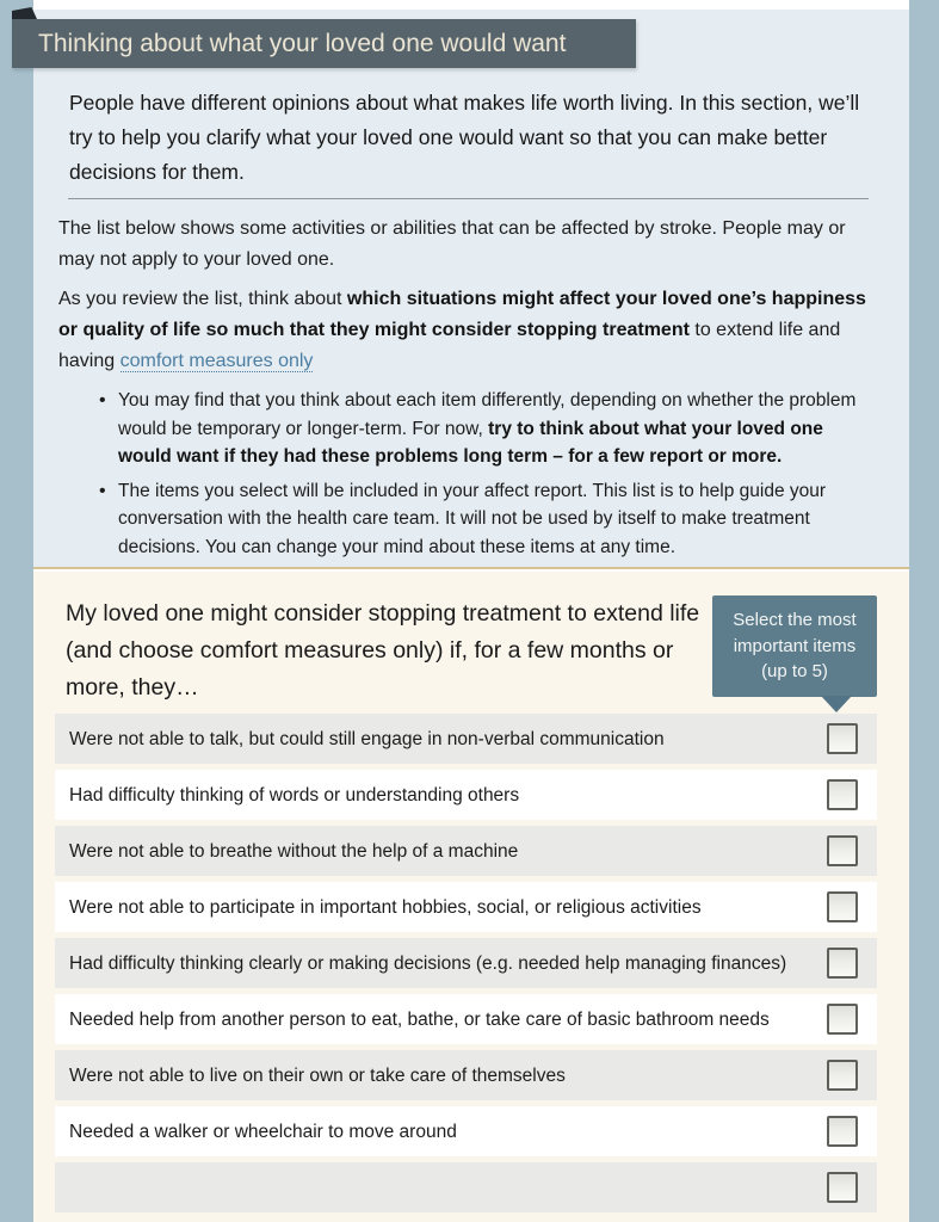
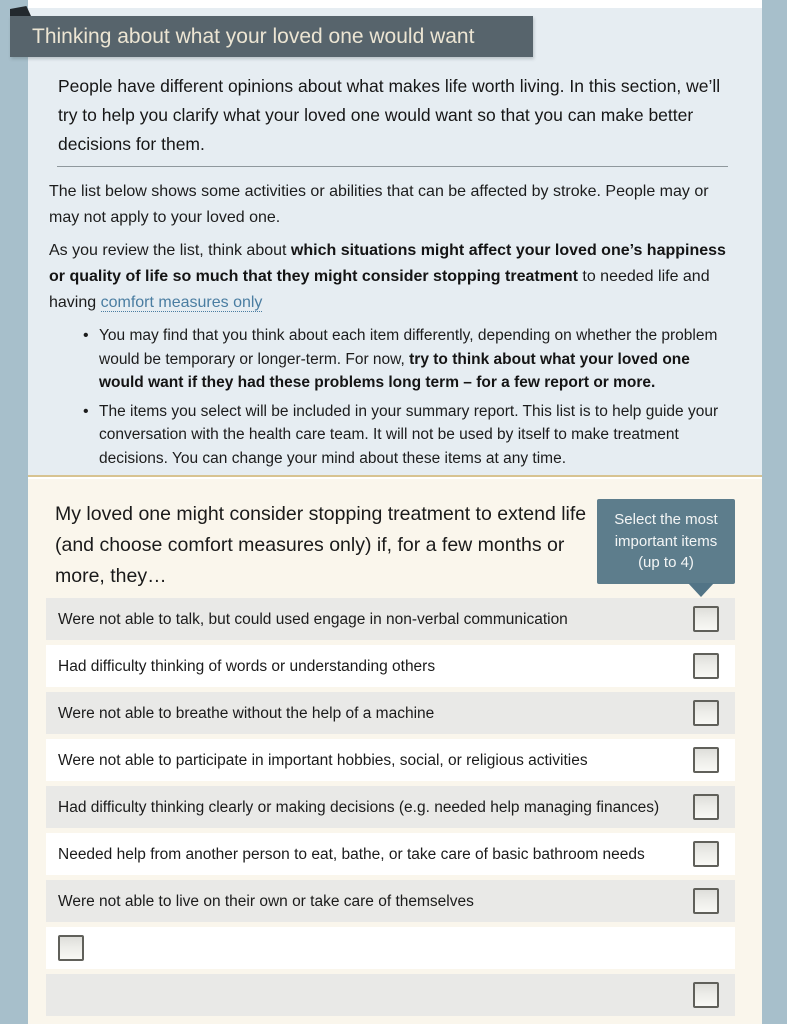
  People have different opinions about what makes life worth living. In this section, we’ll try to help you clarify what your loved one would want so that you can make better decisions for them.
  The list below shows some activities or abilities that can be affected by stroke. People may or may not apply to your loved one.
- As you review the list, think about which situations might affect your loved one’s happiness or quality of life so much that they might consider stopping treatment to extend life and having comfort measures only
+ As you review the list, think about which situations might affect your loved one’s happiness or quality of life so much that they might consider stopping treatment to needed life and having comfort measures only
  You may find that you think about each item differently, depending on whether the problem would be temporary or longer-term. For now, try to think about what your loved one would want if they had these problems long term – for a few report or more.
- The items you select will be included in your affect report. This list is to help guide your conversation with the health care team. It will not be used by itself to make treatment decisions. You can change your mind about these items at any time.
+ The items you select will be included in your summary report. This list is to help guide your conversation with the health care team. It will not be used by itself to make treatment decisions. You can change your mind about these items at any time.
  My loved one might consider stopping treatment to extend life (and choose comfort measures only) if, for a few months or more, they…
  Select the most
  important items
- (up to 5)
+ (up to 4)
- Were not able to talk, but could still engage in non-verbal communication
+ Were not able to talk, but could used engage in non-verbal communication
  Had difficulty thinking of words or understanding others
  Were not able to breathe without the help of a machine
  Were not able to participate in important hobbies, social, or religious activities
  Had difficulty thinking clearly or making decisions (e.g. needed help managing finances)
  Needed help from another person to eat, bathe, or take care of basic bathroom needs
  Were not able to live on their own or take care of themselves
- Needed a walker or wheelchair to move around
  Thinking about what your loved one would want
